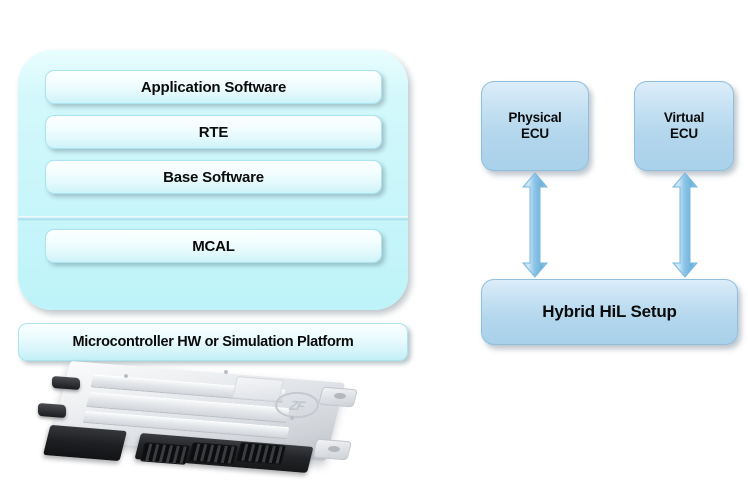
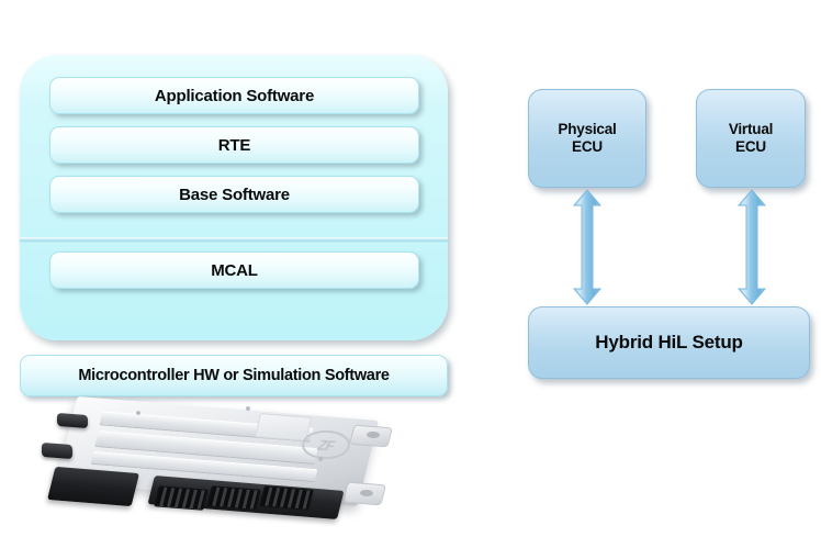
  Application Software
  RTE
  Base Software
  MCAL
- Microcontroller HW or Simulation Platform
+ Microcontroller HW or Simulation Software
  Physical
  ECU
  Virtual
  ECU
  Hybrid HiL Setup
